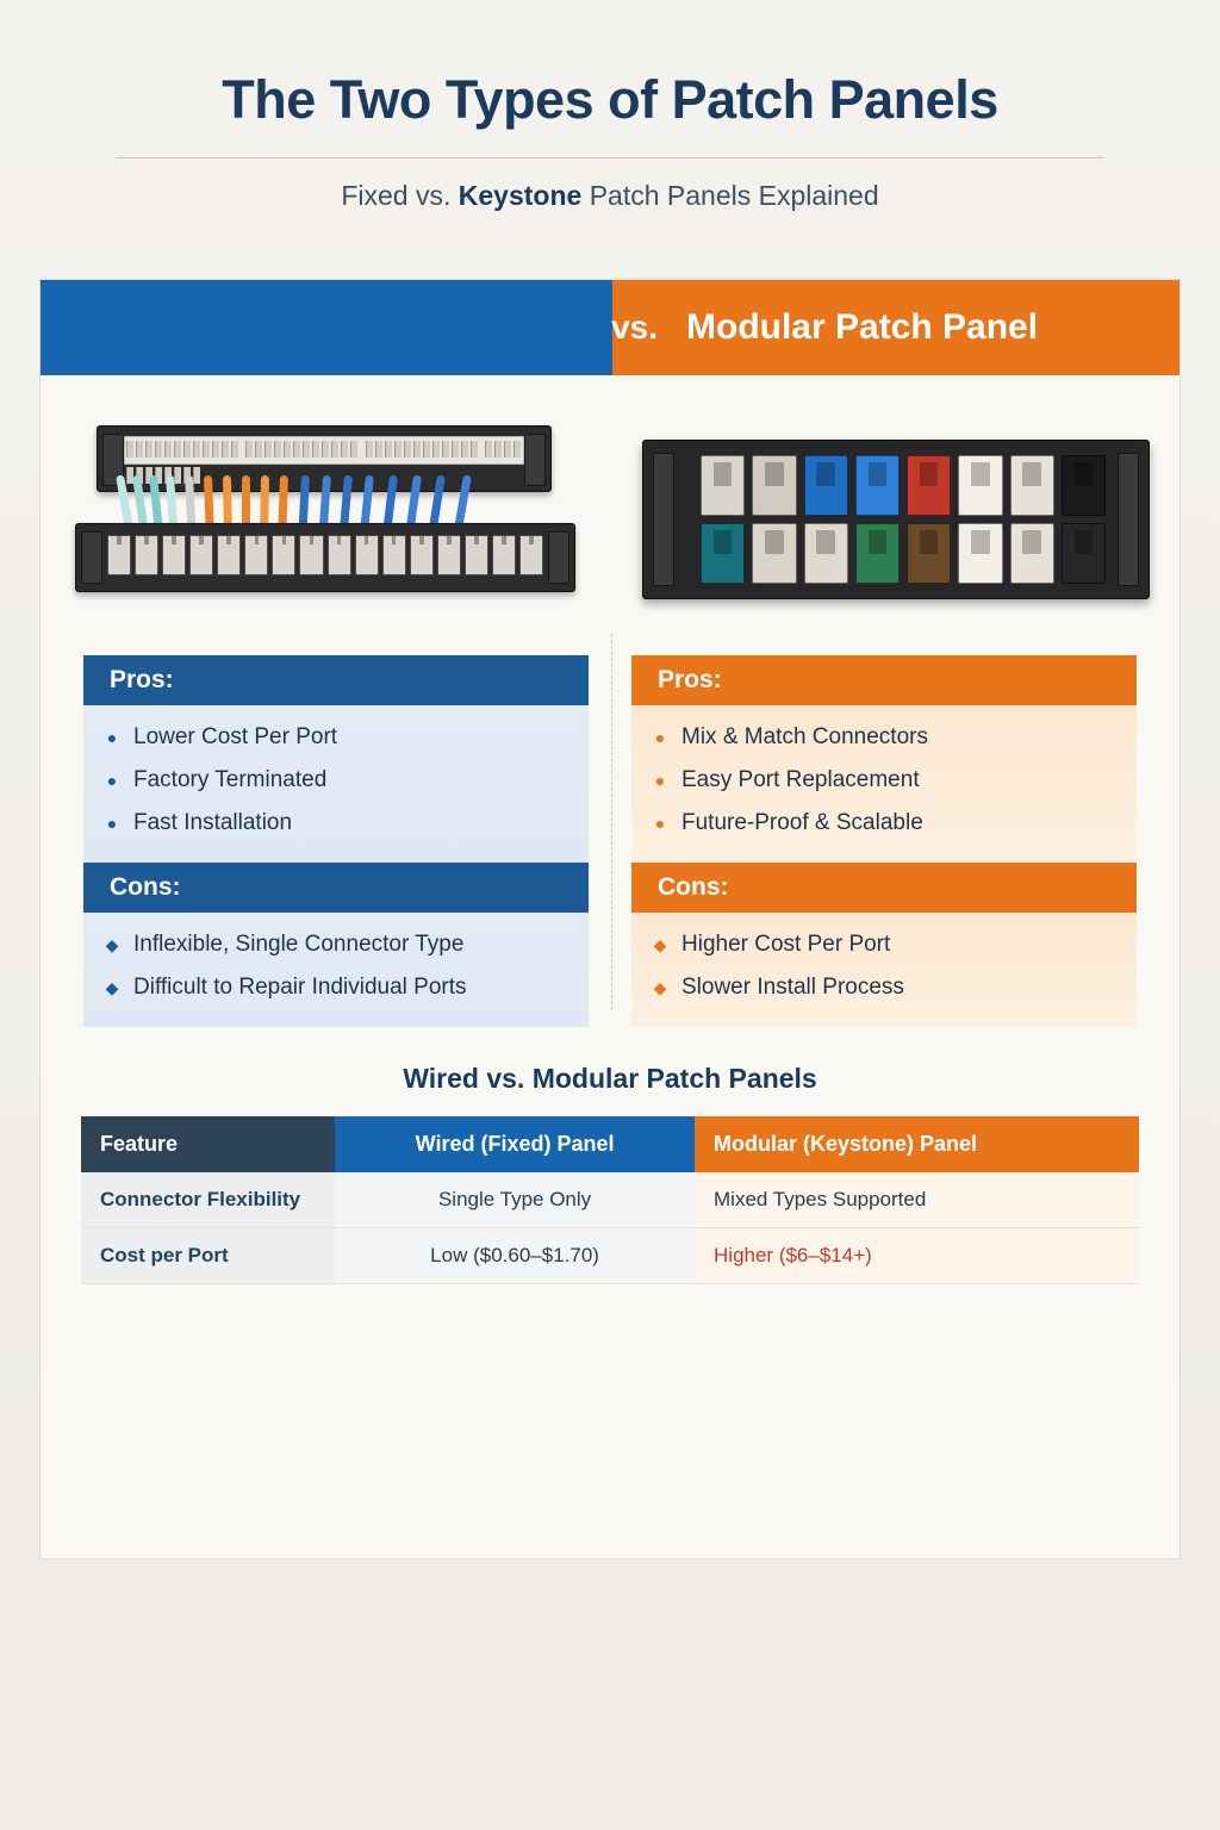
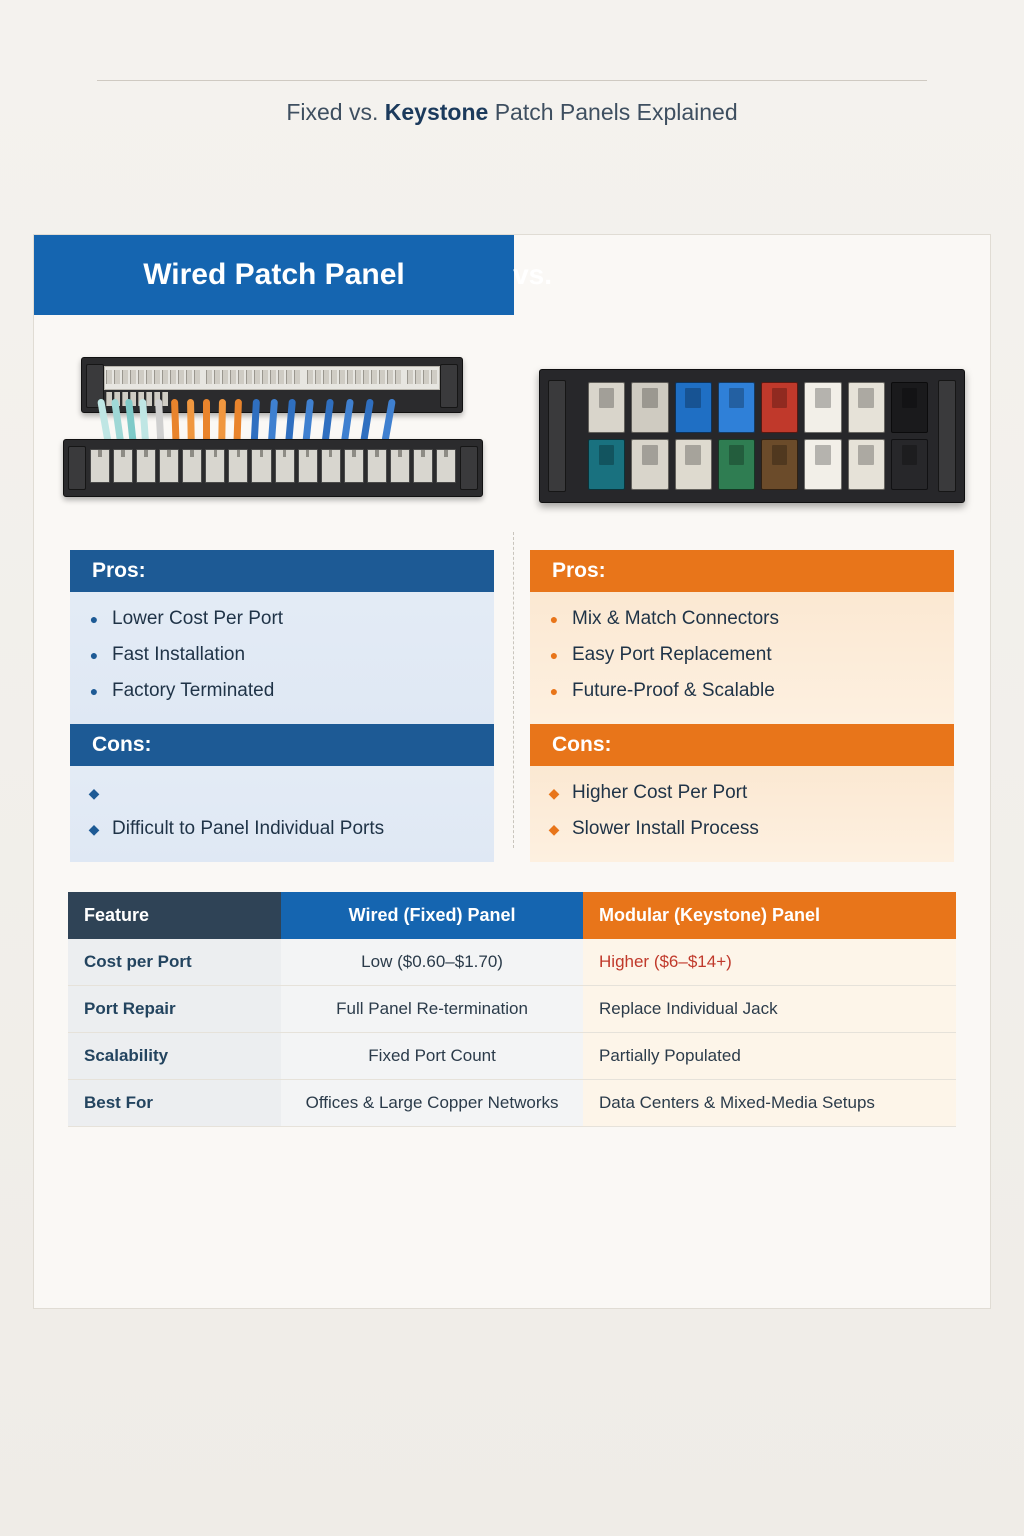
- The Two Types of Patch Panels
  Fixed vs. Keystone Patch Panels Explained
+ Wired Patch Panel
  vs.
- Modular Patch Panel
  Pros:
  ●
  Lower Cost Per Port
  ●
- Factory Terminated
+ Fast Installation
  ●
- Fast Installation
+ Factory Terminated
  Cons:
  ◆
- Inflexible, Single Connector Type
  ◆
- Difficult to Repair Individual Ports
+ Difficult to Panel Individual Ports
  Pros:
  ●
  Mix & Match Connectors
  ●
  Easy Port Replacement
  ●
  Future-Proof & Scalable
  Cons:
  ◆
  Higher Cost Per Port
  ◆
  Slower Install Process
- Wired vs. Modular Patch Panels
  Feature	Wired (Fixed) Panel	Modular (Keystone) Panel
- Connector Flexibility	Single Type Only	Mixed Types Supported
  Cost per Port	Low ($0.60–$1.70)	Higher ($6–$14+)
+ Port Repair	Full Panel Re-termination	Replace Individual Jack
+ Scalability	Fixed Port Count	Partially Populated
+ Best For	Offices & Large Copper Networks	Data Centers & Mixed-Media Setups
